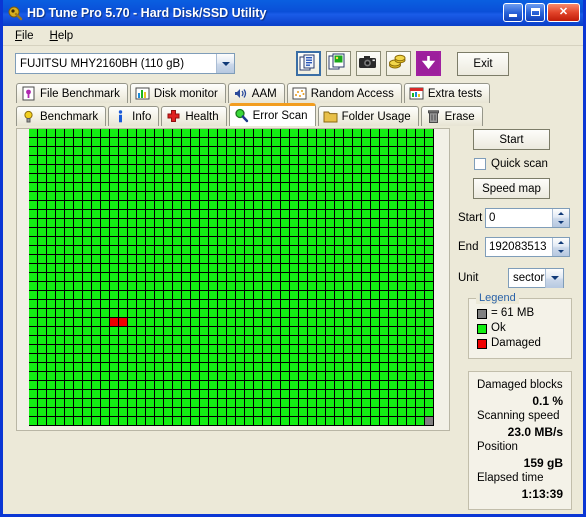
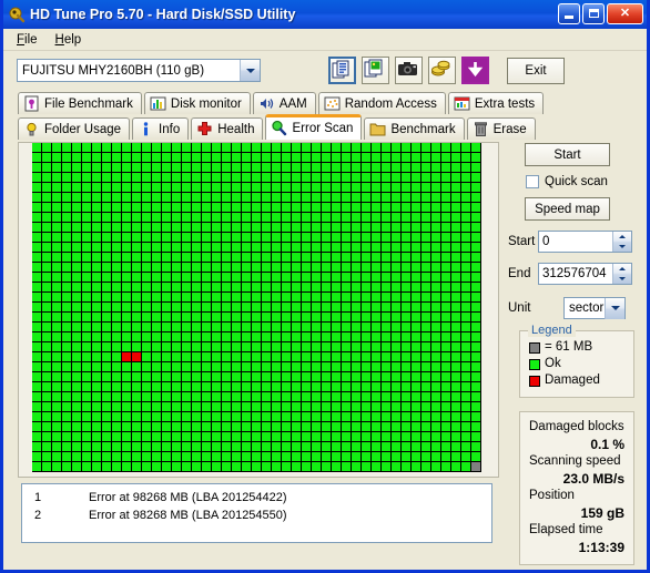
  HD Tune Pro 5.70 - Hard Disk/SSD Utility
  ✕
  File
  Help
  FUJITSU MHY2160BH (110 gB)
  Exit
  File Benchmark
  Disk monitor
  AAM
  Random Access
  Extra tests
- Benchmark
+ Folder Usage
  Info
  Health
  Error Scan
- Folder Usage
+ Benchmark
  Erase
+ 1
+ Error at 98268 MB (LBA 201254422)
+ 2
+ Error at 98268 MB (LBA 201254550)
  Start
  Quick scan
  Speed map
  Start
  0
  End
- 192083513
+ 312576704
  Unit
  sector
  Legend
  = 61 MB
  Ok
  Damaged
  Damaged blocks
  0.1 %
  Scanning speed
  23.0 MB/s
  Position
  159 gB
  Elapsed time
  1:13:39
